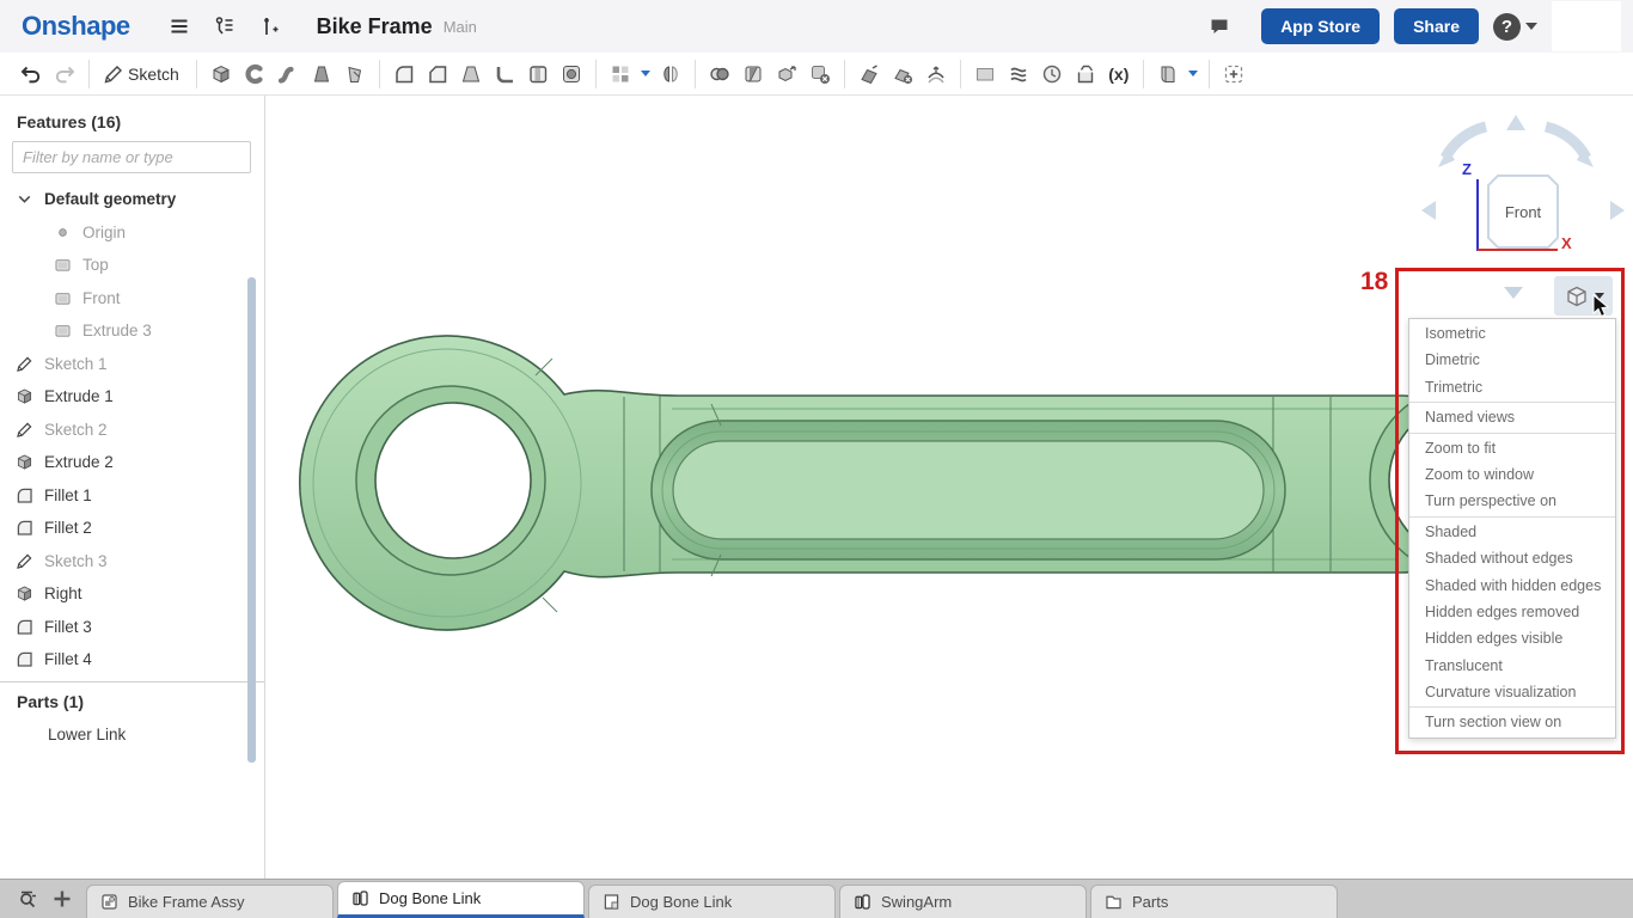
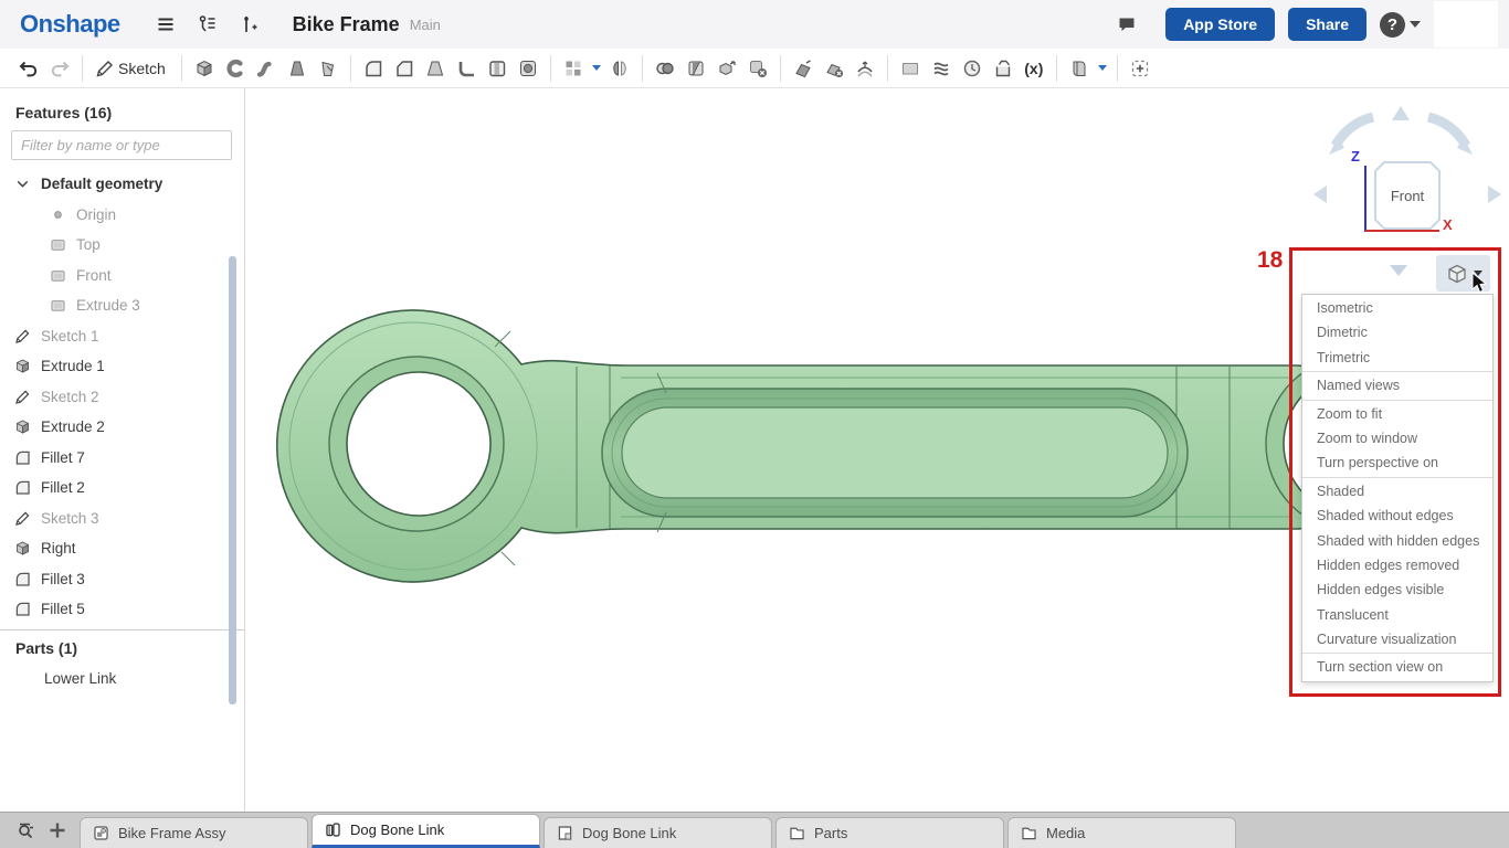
  Onshape
  Bike Frame
  Main
  App Store
  Share
  ?
  Sketch
  (x)
  Features (16)
  Filter by name or type
  Default geometry
  Origin
  Top
  Front
  Extrude 3
  Sketch 1
  Extrude 1
  Sketch 2
  Extrude 2
- Fillet 1
+ Fillet 7
  Fillet 2
  Sketch 3
  Right
  Fillet 3
- Fillet 4
+ Fillet 5
  Parts (1)
  Lower Link
  Front
  Z
  X
  18
  Isometric
  Dimetric
  Trimetric
  Named views
  Zoom to fit
  Zoom to window
  Turn perspective on
  Shaded
  Shaded without edges
  Shaded with hidden edges
  Hidden edges removed
  Hidden edges visible
  Translucent
  Curvature visualization
  Turn section view on
  Bike Frame Assy
  Dog Bone Link
  Dog Bone Link
- SwingArm
  Parts
+ Media
